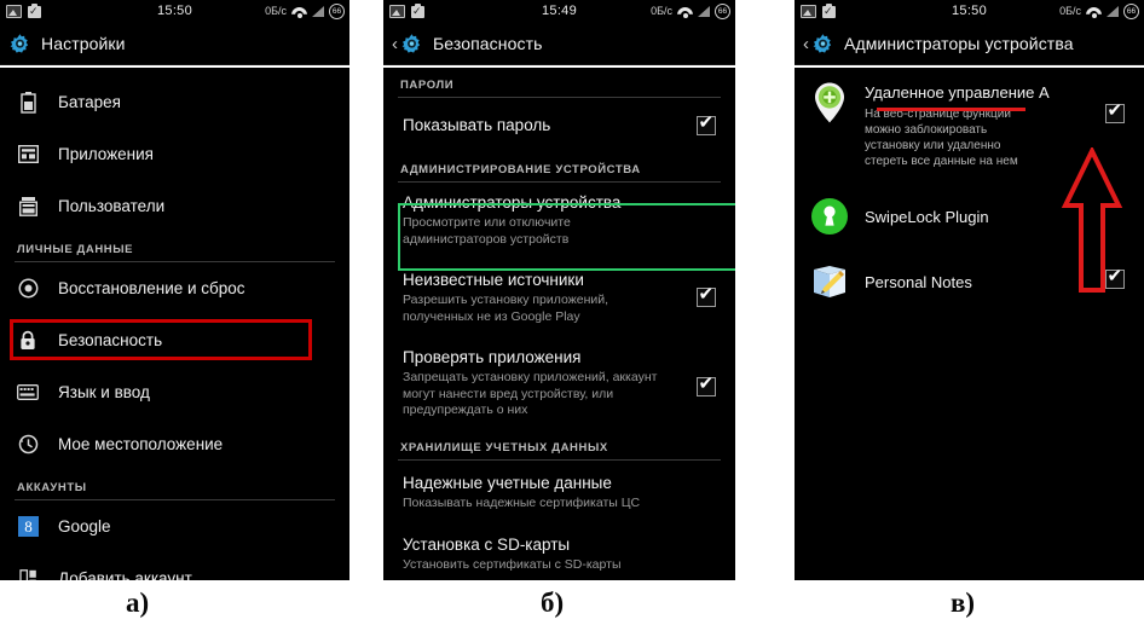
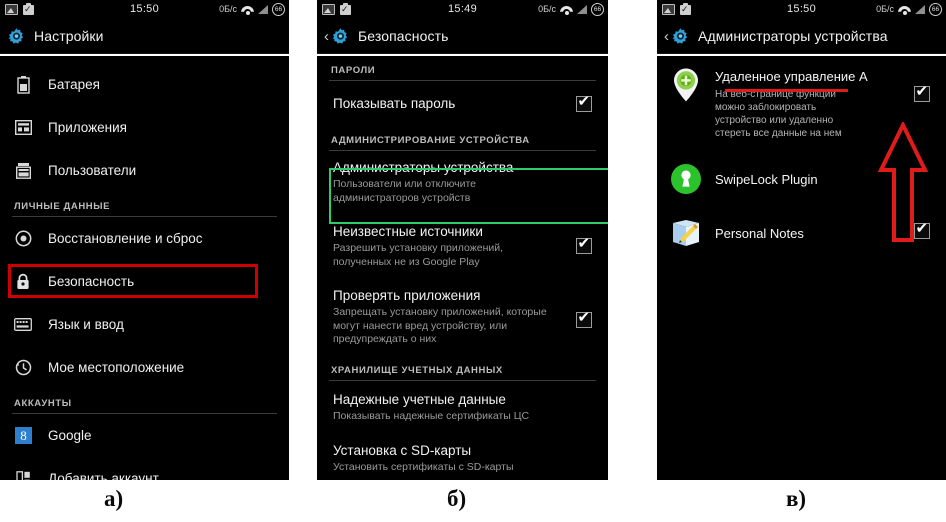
  15:50
  0Б/c
  Настройки
  Батарея
  Приложения
  Пользователи
  ЛИЧНЫЕ ДАННЫЕ
  Восстановление и сброс
  Безопасность
  Язык и ввод
  Мое местоположение
  АККАУНТЫ
  8
  Google
  Добавить аккаунт
  15:49
  0Б/c
  ‹
  Безопасность
  ПАРОЛИ
  Показывать пароль
  АДМИНИСТРИРОВАНИЕ УСТРОЙСТВА
  Администраторы устройства
- Просмотрите или отключите администраторов устройств
+ Пользователи или отключите администраторов устройств
  Неизвестные источники
  Разрешить установку приложений, полученных не из Google Play
  Проверять приложения
- Запрещать установку приложений, аккаунт могут нанести вред устройству, или предупреждать о них
+ Запрещать установку приложений, которые могут нанести вред устройству, или предупреждать о них
  ХРАНИЛИЩЕ УЧЕТНЫХ ДАННЫХ
  Надежные учетные данные
  Показывать надежные сертификаты ЦС
  Установка с SD-карты
  Установить сертификаты с SD-карты
  15:50
  0Б/c
  ‹
  Администраторы устройства
  Удаленное управление А
- На веб-странице функции можно заблокировать установку или удаленно стереть все данные на нем
+ На веб-странице функции можно заблокировать устройство или удаленно стереть все данные на нем
  SwipeLock Plugin
  Personal Notes
  а)
  б)
  в)
